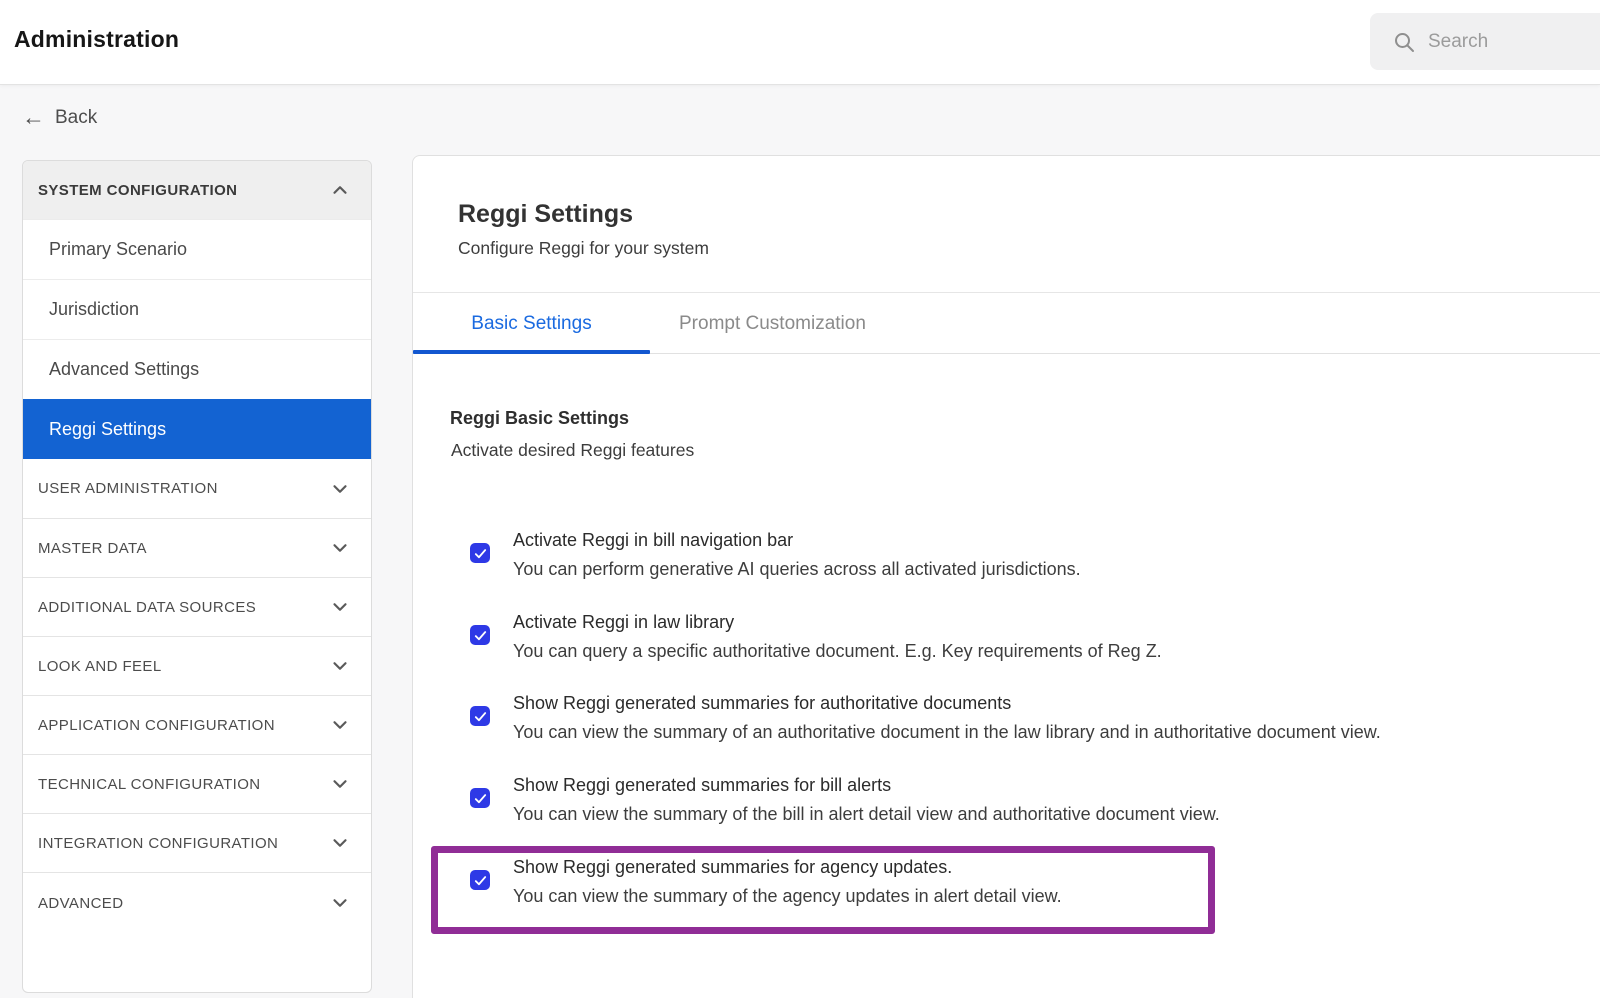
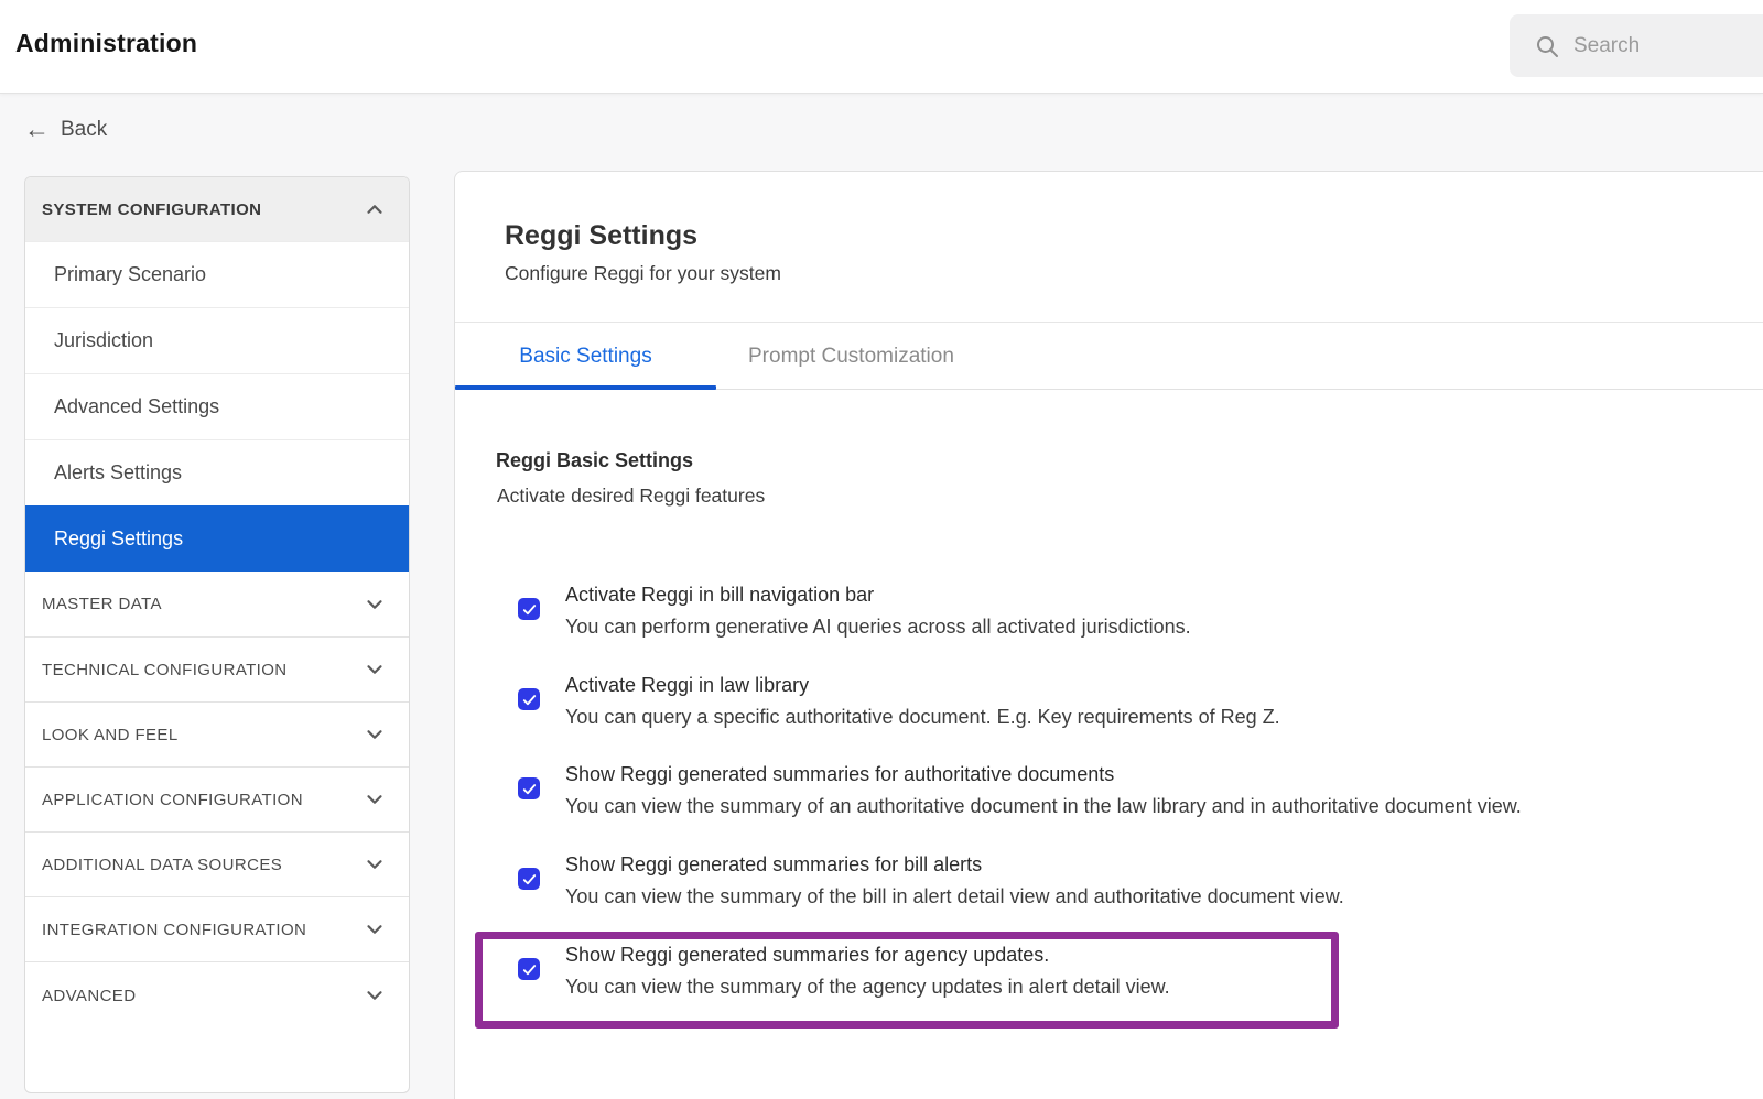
  Administration
  Search
  ←
  Back
  SYSTEM CONFIGURATION
  Primary Scenario
  Jurisdiction
  Advanced Settings
+ Alerts Settings
  Reggi Settings
- USER ADMINISTRATION
  MASTER DATA
- ADDITIONAL DATA SOURCES
+ TECHNICAL CONFIGURATION
  LOOK AND FEEL
  APPLICATION CONFIGURATION
- TECHNICAL CONFIGURATION
+ ADDITIONAL DATA SOURCES
  INTEGRATION CONFIGURATION
  ADVANCED
  Reggi Settings
  Configure Reggi for your system
  Basic Settings
  Prompt Customization
  Reggi Basic Settings
  Activate desired Reggi features
  Activate Reggi in bill navigation bar
  You can perform generative AI queries across all activated jurisdictions.
  Activate Reggi in law library
  You can query a specific authoritative document. E.g. Key requirements of Reg Z.
  Show Reggi generated summaries for authoritative documents
  You can view the summary of an authoritative document in the law library and in authoritative document view.
  Show Reggi generated summaries for bill alerts
  You can view the summary of the bill in alert detail view and authoritative document view.
  Show Reggi generated summaries for agency updates.
  You can view the summary of the agency updates in alert detail view.
